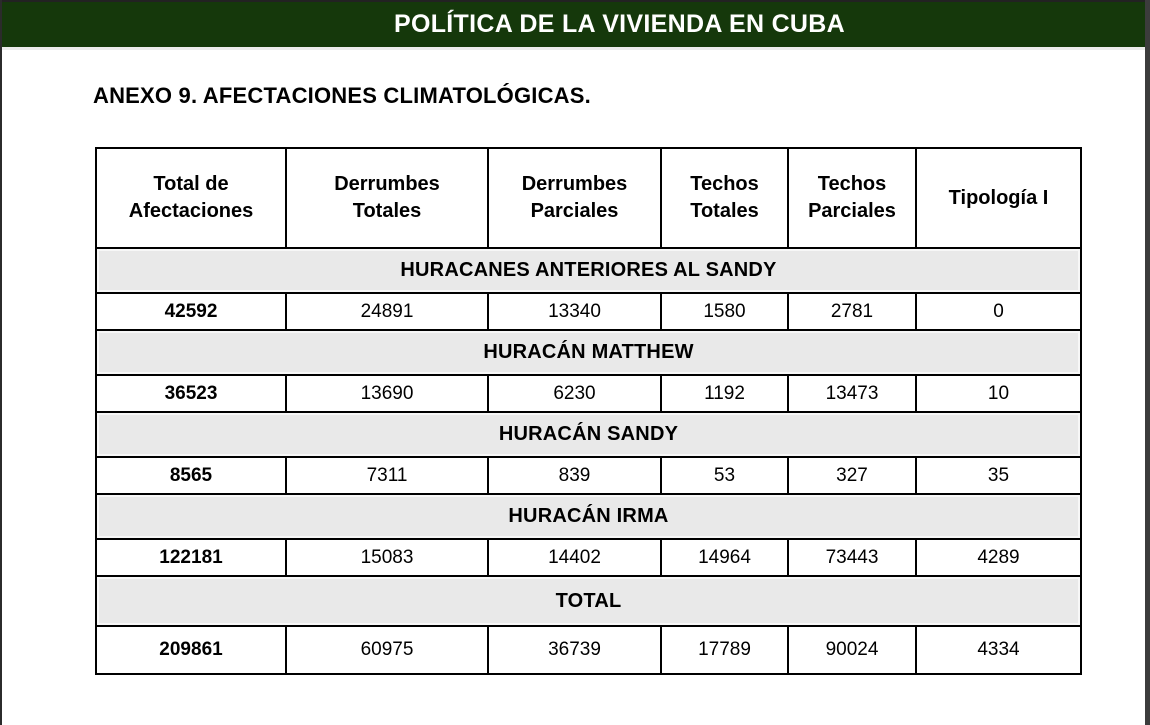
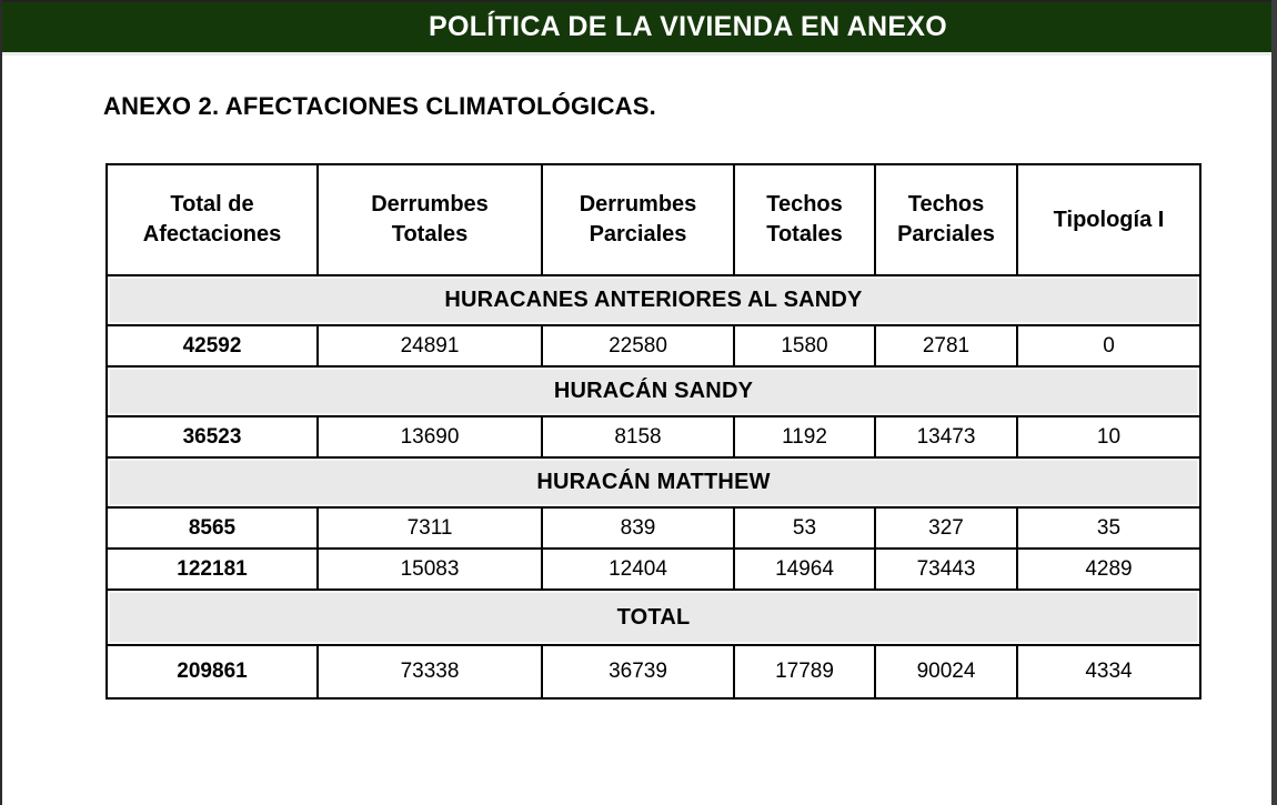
- POLÍTICA DE LA VIVIENDA EN CUBA
+ POLÍTICA DE LA VIVIENDA EN ANEXO
- ANEXO 9. AFECTACIONES CLIMATOLÓGICAS.
+ ANEXO 2. AFECTACIONES CLIMATOLÓGICAS.
  Total de Afectaciones	Derrumbes Totales	Derrumbes Parciales	Techos Totales	Techos Parciales	Tipología I
  HURACANES ANTERIORES AL SANDY
- 42592	24891	13340	1580	2781	0
+ 42592	24891	22580	1580	2781	0
- HURACÁN MATTHEW
+ HURACÁN SANDY
- 36523	13690	6230	1192	13473	10
+ 36523	13690	8158	1192	13473	10
- HURACÁN SANDY
+ HURACÁN MATTHEW
  8565	7311	839	53	327	35
- HURACÁN IRMA
- 122181	15083	14402	14964	73443	4289
+ 122181	15083	12404	14964	73443	4289
  TOTAL
- 209861	60975	36739	17789	90024	4334
+ 209861	73338	36739	17789	90024	4334
